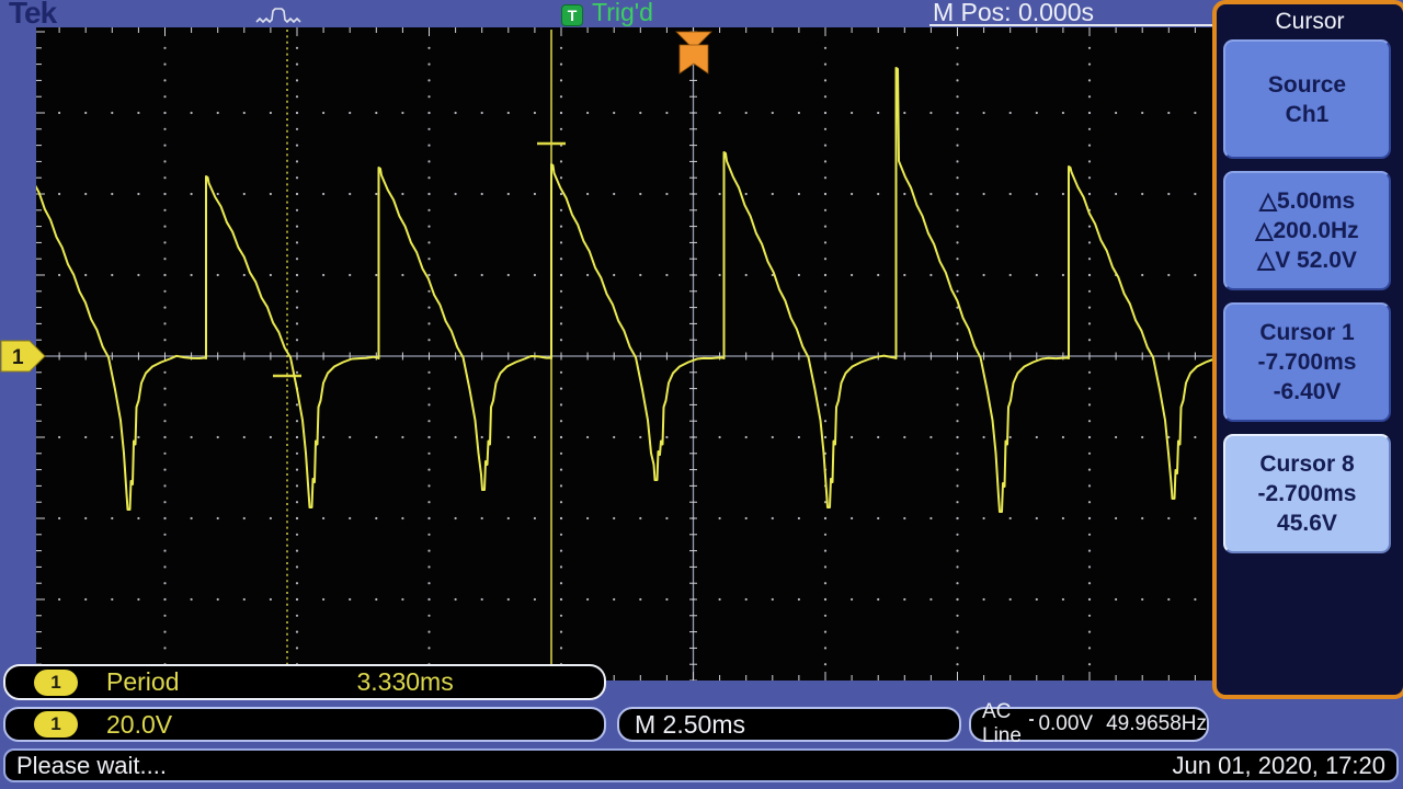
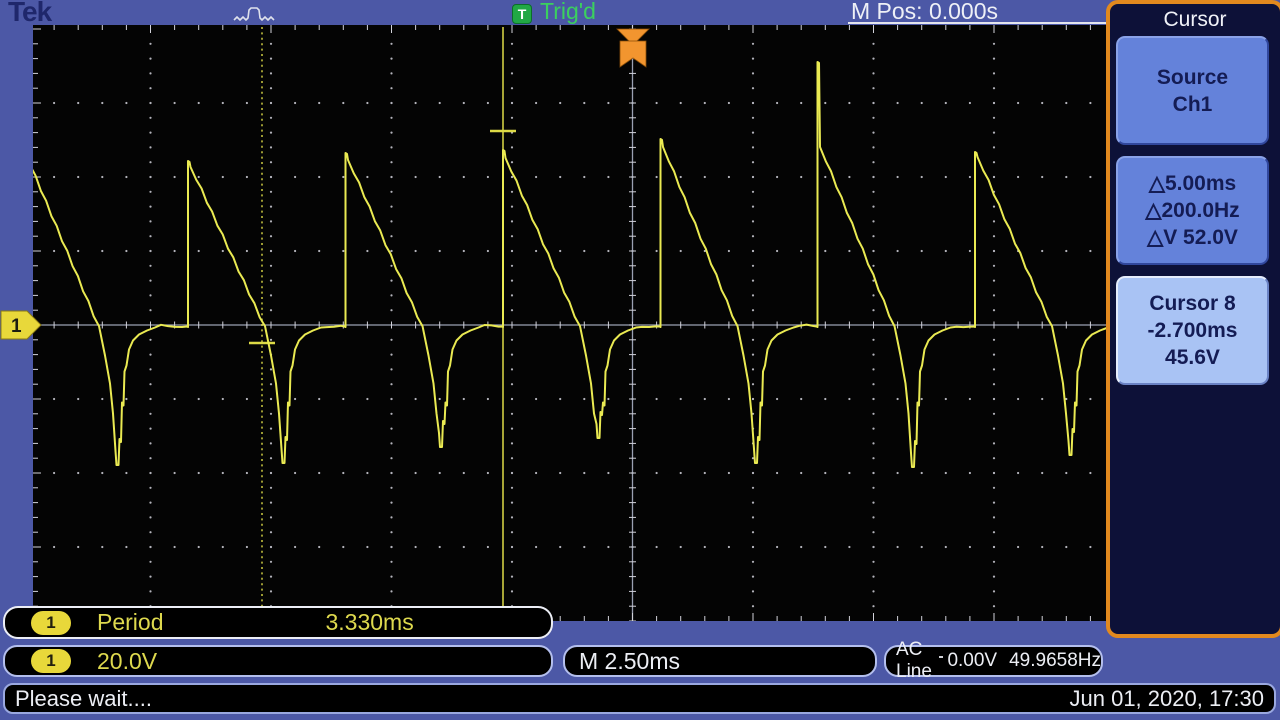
  Tek
  T
  Trig'd
  M Pos: 0.000s
  1
  1
  Period
  3.330ms
  1
  20.0V
  M 2.50ms
  AC Line
  0.00V
  49.9658Hz
  Please wait....
- Jun 01, 2020, 17:20
+ Jun 01, 2020, 17:30
  Cursor
  Source
  Ch1
  △5.00ms
  △200.0Hz
  △V 52.0V
- Cursor 1
- -7.700ms
- -6.40V
  Cursor 8
  -2.700ms
  45.6V
